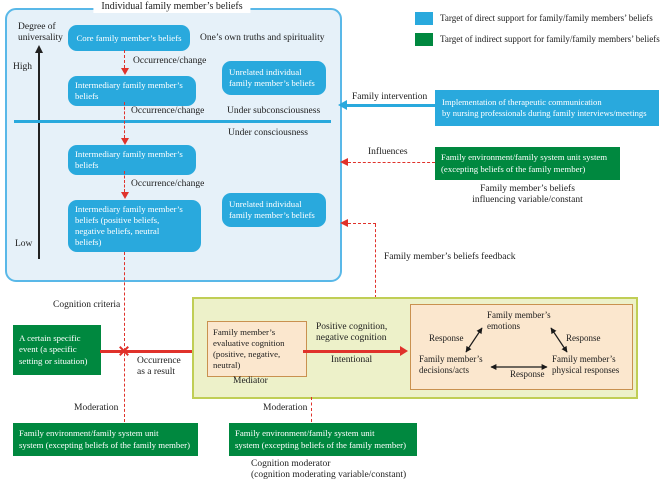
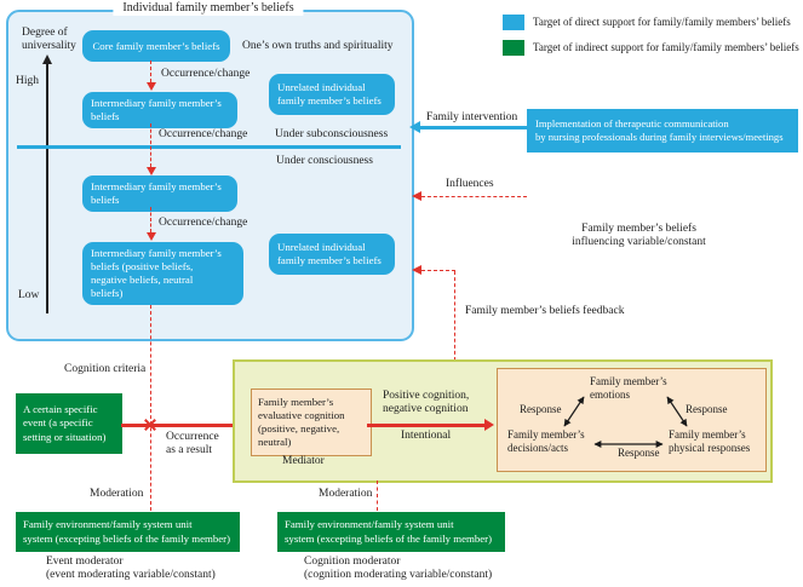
  Target of direct support for family/family members’ beliefs
  Target of indirect support for family/family members’ beliefs
  Individual family member’s beliefs
  Degree of
  universality
  High
  Low
  Core family member’s beliefs
  One’s own truths and spirituality
  Intermediary family member’s
  beliefs
  Unrelated individual
  family member’s beliefs
  Intermediary family member’s
  beliefs
  Intermediary family member’s
  beliefs (positive beliefs,
  negative beliefs, neutral
  beliefs)
  Unrelated individual
  family member’s beliefs
  Under subconsciousness
  Under consciousness
  Occurrence/change
  Occurrence/change
  Occurrence/change
  Implementation of therapeutic communication
  by nursing professionals during family interviews/meetings
  Family intervention
- Family environment/family system unit system
- (excepting beliefs of the family member)
  Influences
  Family member’s beliefs
  influencing variable/constant
  Family member’s beliefs feedback
  Cognition criteria
  A certain specific
  event (a specific
  setting or situation)
  Occurrence
  as a result
  Family member’s
  evaluative cognition
  (positive, negative,
  neutral)
  Mediator
  Positive cognition,
  negative cognition
  Intentional
  Family member’s
  emotions
  Response
  Response
  Family member’s
  decisions/acts
  Family member’s
  physical responses
  Response
  Moderation
  Family environment/family system unit
  system (excepting beliefs of the family member)
+ Event moderator
+ (event moderating variable/constant)
  Moderation
  Family environment/family system unit
  system (excepting beliefs of the family member)
  Cognition moderator
  (cognition moderating variable/constant)
